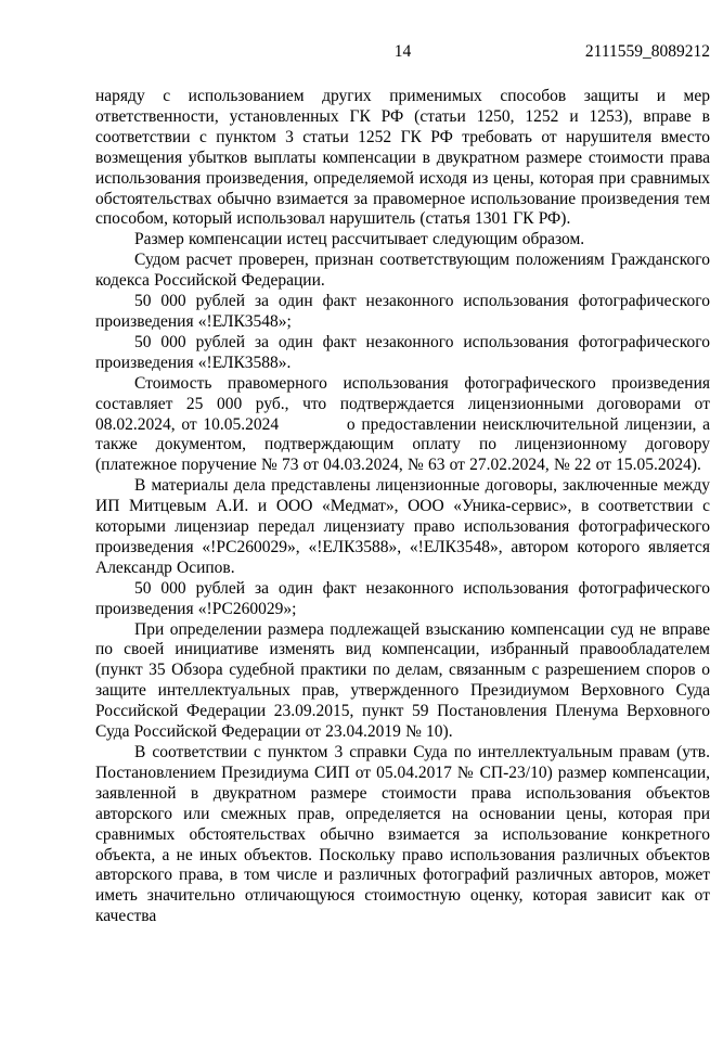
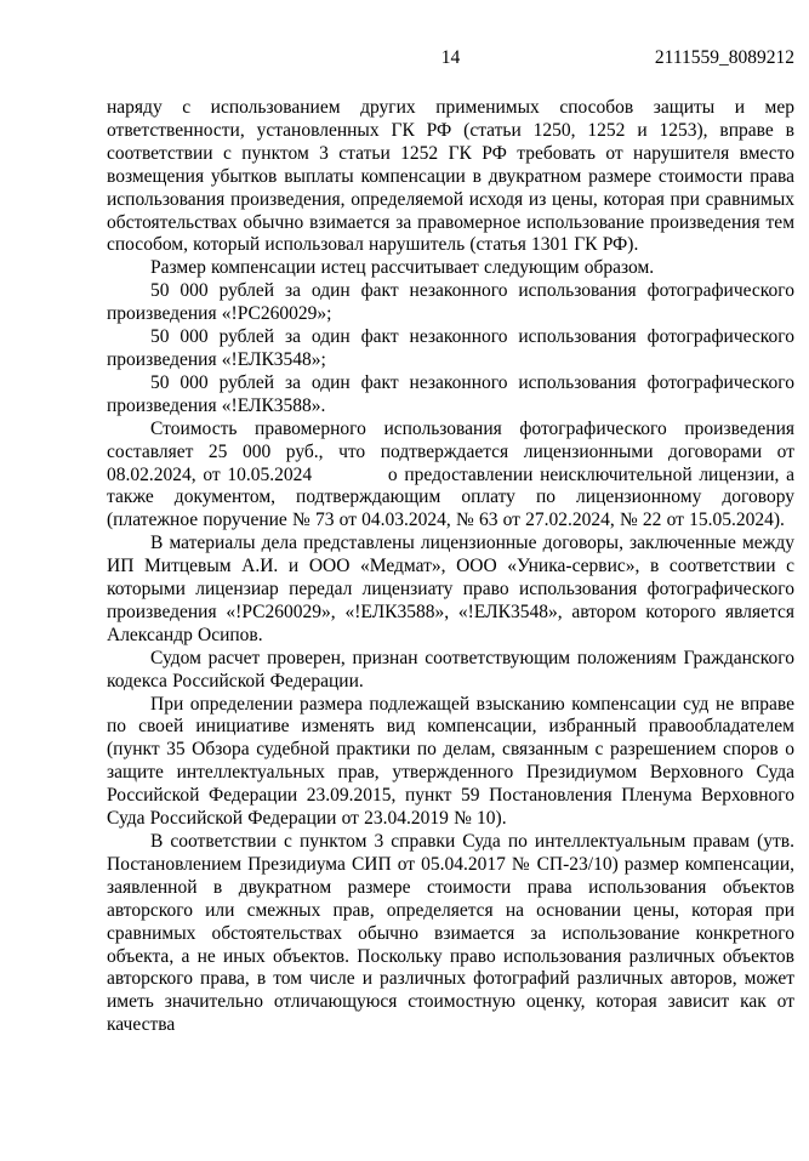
  14
  2111559_8089212
  наряду с использованием других применимых способов защиты и мер ответственности, установленных ГК РФ (статьи 1250, 1252 и 1253), вправе в соответствии с пунктом 3 статьи 1252 ГК РФ требовать от нарушителя вместо возмещения убытков выплаты компенсации в двукратном размере стоимости права использования произведения, определяемой исходя из цены, которая при сравнимых обстоятельствах обычно взимается за правомерное использование произведения тем способом, который использовал нарушитель (статья 1301 ГК РФ).
  Размер компенсации истец рассчитывает следующим образом.
- Судом расчет проверен, признан соответствующим положениям Гражданского кодекса Российской Федерации.
+ 50 000 рублей за один факт незаконного использования фотографического произведения «!РС260029»;
  50 000 рублей за один факт незаконного использования фотографического произведения «!ЕЛК3548»;
  50 000 рублей за один факт незаконного использования фотографического произведения «!ЕЛК3588».
  Стоимость правомерного использования фотографического произведения составляет 25 000 руб., что подтверждается лицензионными договорами от 08.02.2024, от 10.05.2024 о предоставлении неисключительной лицензии, а также документом, подтверждающим оплату по лицензионному договору (платежное поручение № 73 от 04.03.2024, № 63 от 27.02.2024, № 22 от 15.05.2024).
  В материалы дела представлены лицензионные договоры, заключенные между ИП Митцевым А.И. и ООО «Медмат», ООО «Уника-сервис», в соответствии с которыми лицензиар передал лицензиату право использования фотографического произведения «!РС260029», «!ЕЛК3588», «!ЕЛК3548», автором которого является Александр Осипов.
- 50 000 рублей за один факт незаконного использования фотографического произведения «!РС260029»;
+ Судом расчет проверен, признан соответствующим положениям Гражданского кодекса Российской Федерации.
  При определении размера подлежащей взысканию компенсации суд не вправе по своей инициативе изменять вид компенсации, избранный правообладателем (пункт 35 Обзора судебной практики по делам, связанным с разрешением споров о защите интеллектуальных прав, утвержденного Президиумом Верховного Суда Российской Федерации 23.09.2015, пункт 59 Постановления Пленума Верховного Суда Российской Федерации от 23.04.2019 № 10).
  В соответствии с пунктом 3 справки Суда по интеллектуальным правам (утв. Постановлением Президиума СИП от 05.04.2017 № СП-23/10) размер компенсации, заявленной в двукратном размере стоимости права использования объектов авторского или смежных прав, определяется на основании цены, которая при сравнимых обстоятельствах обычно взимается за использование конкретного объекта, а не иных объектов. Поскольку право использования различных объектов авторского права, в том числе и различных фотографий различных авторов, может иметь значительно отличающуюся стоимостную оценку, которая зависит как от качества
